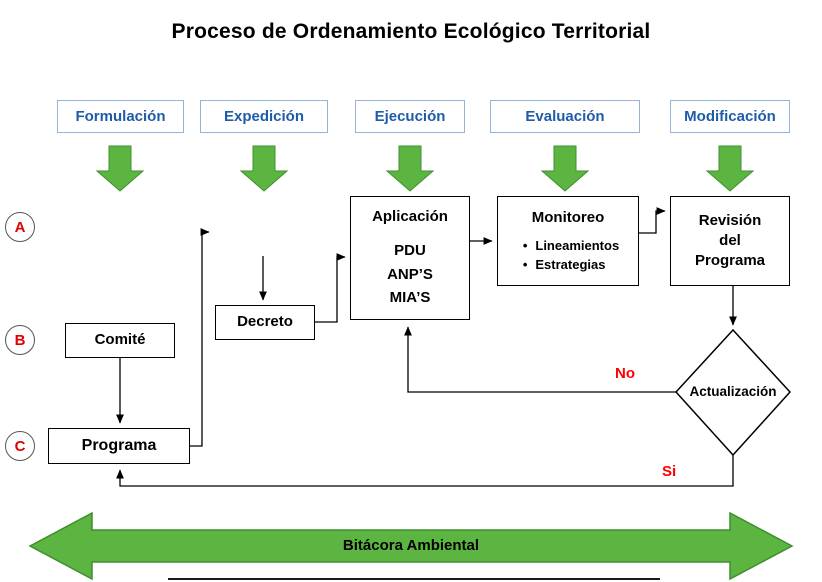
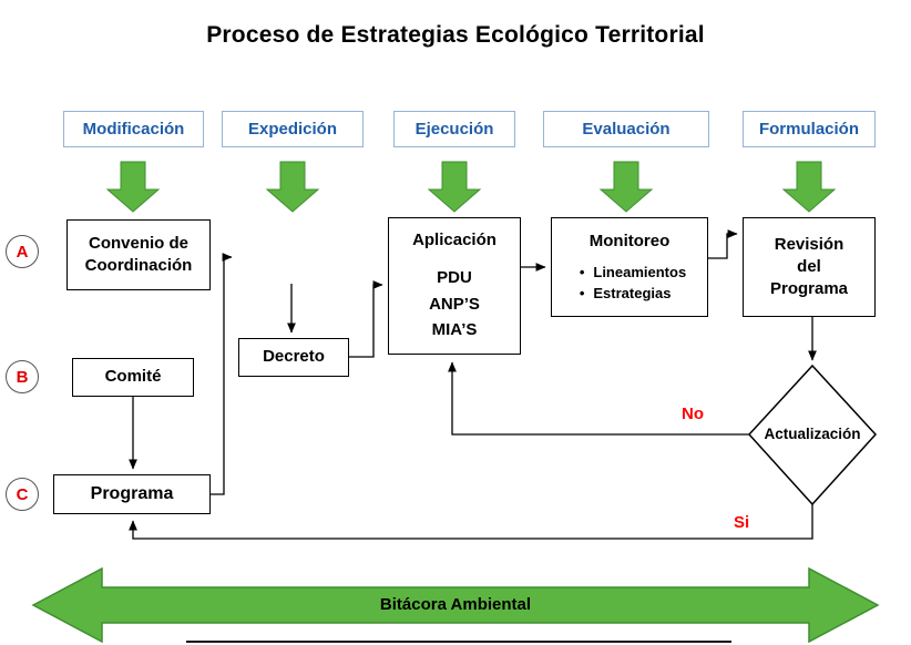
- Proceso de Ordenamiento Ecológico Territorial
+ Proceso de Estrategias Ecológico Territorial
- Formulación
+ Modificación
  Expedición
  Ejecución
  Evaluación
- Modificación
+ Formulación
  A
  B
  C
+ Convenio de
+ Coordinación
  Decreto
  Aplicación
  PDU
  ANP’S
  MIA’S
  Monitoreo
  Lineamientos
  Estrategias
  Revisión
  del
  Programa
  Comité
  Programa
  Actualización
  No
  Si
  Bitácora Ambiental
